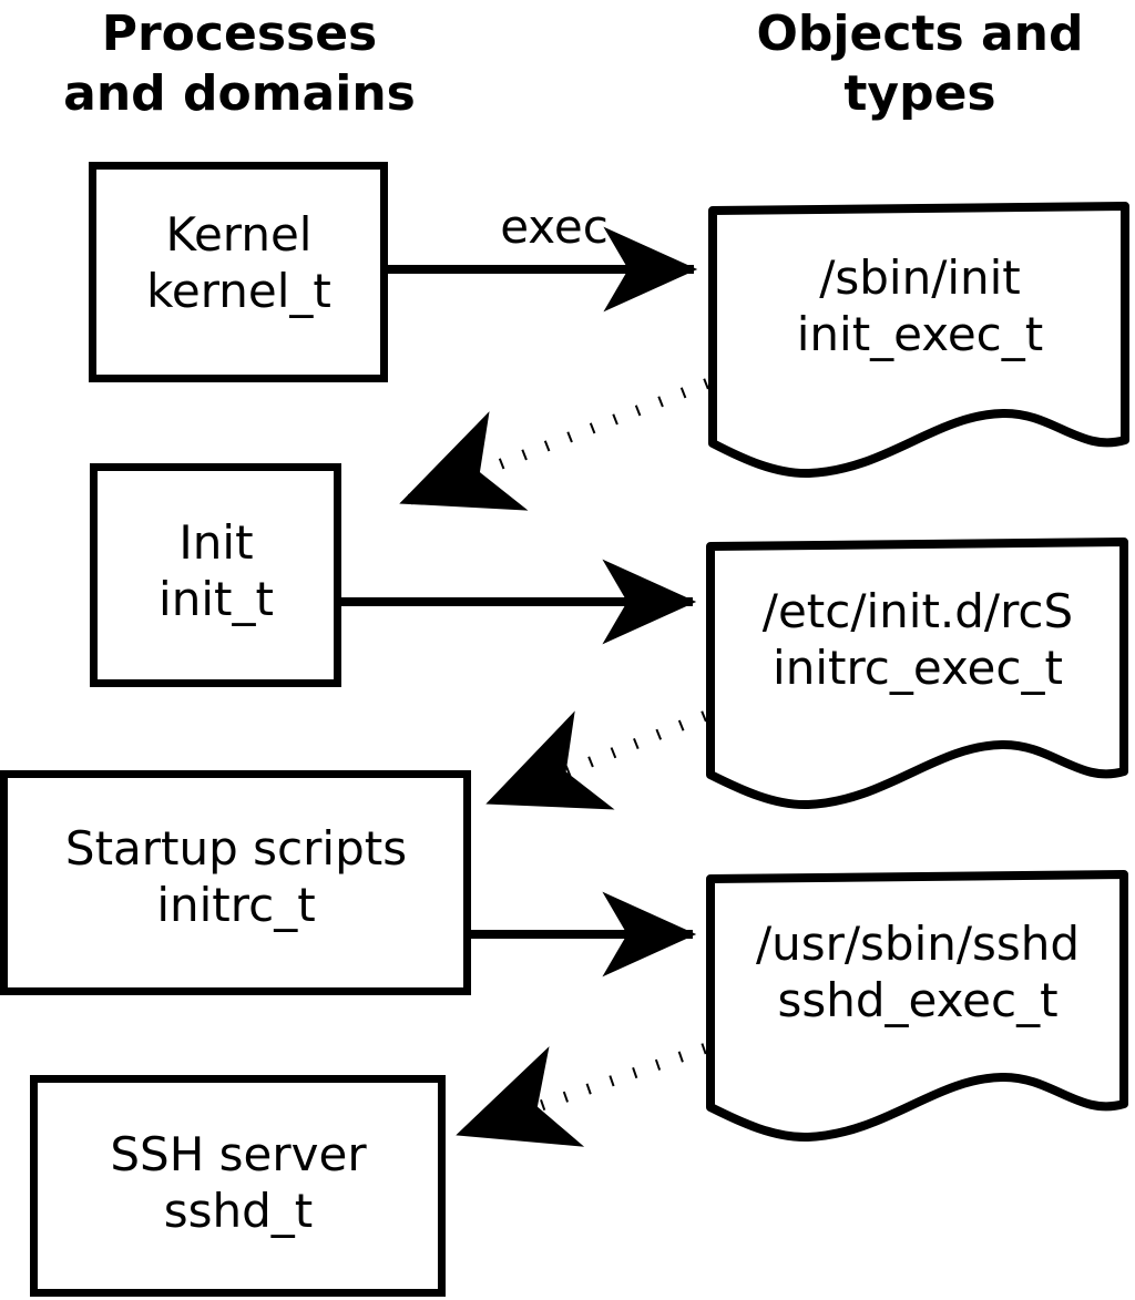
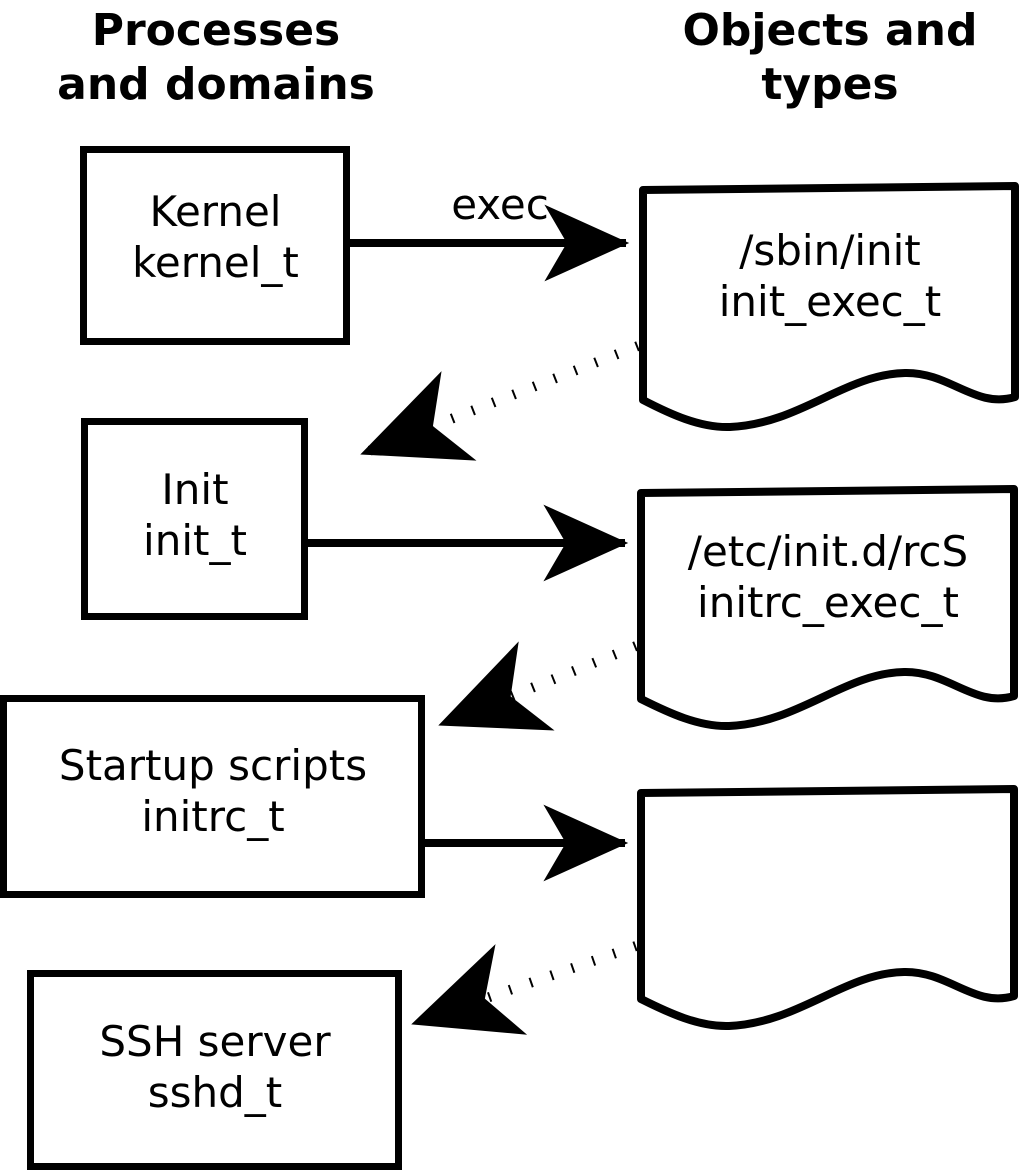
  Processes
  and domains
  Objects and
  types
  Kernel
  kernel_t
  Init
  init_t
  Startup scripts
  initrc_t
  SSH server
  sshd_t
  /sbin/init
  init_exec_t
  /etc/init.d/rcS
  initrc_exec_t
- /usr/sbin/sshd
- sshd_exec_t
  exec
